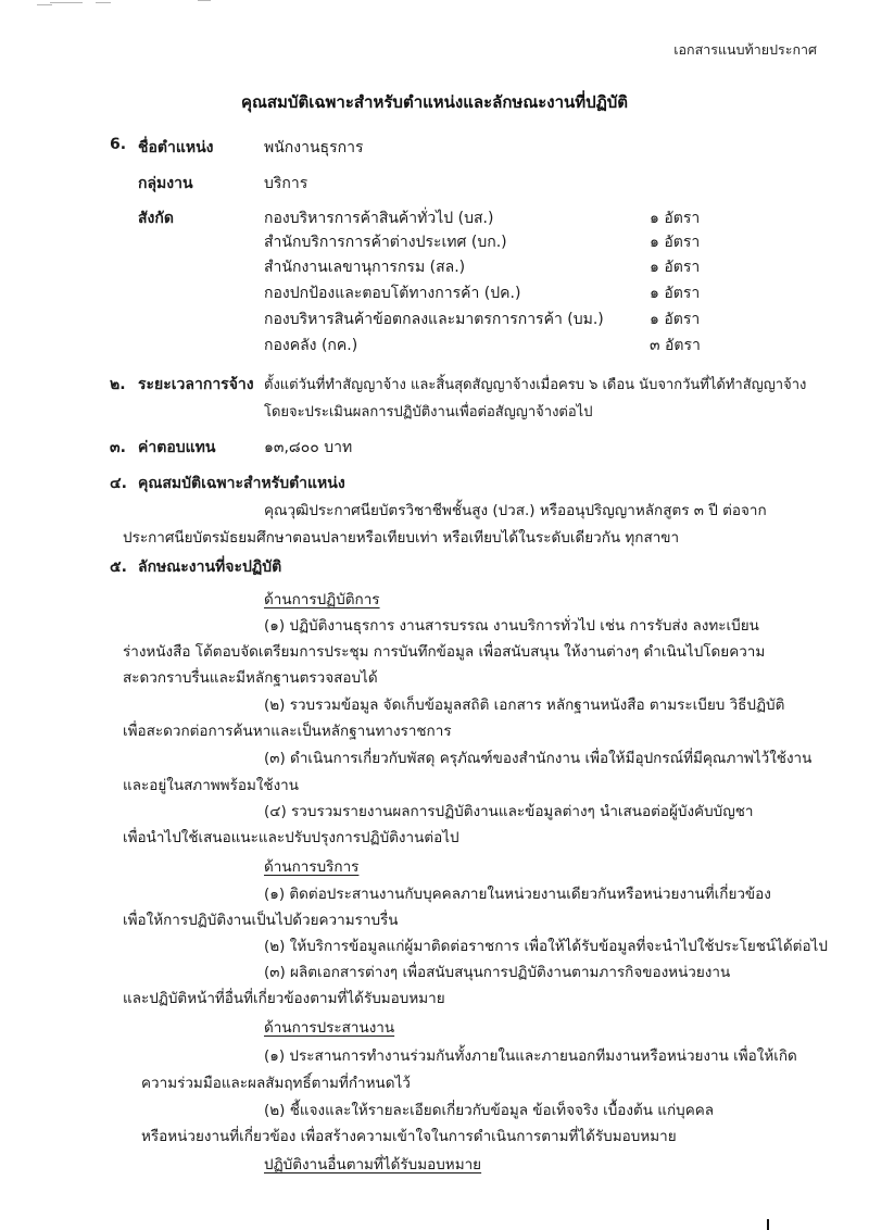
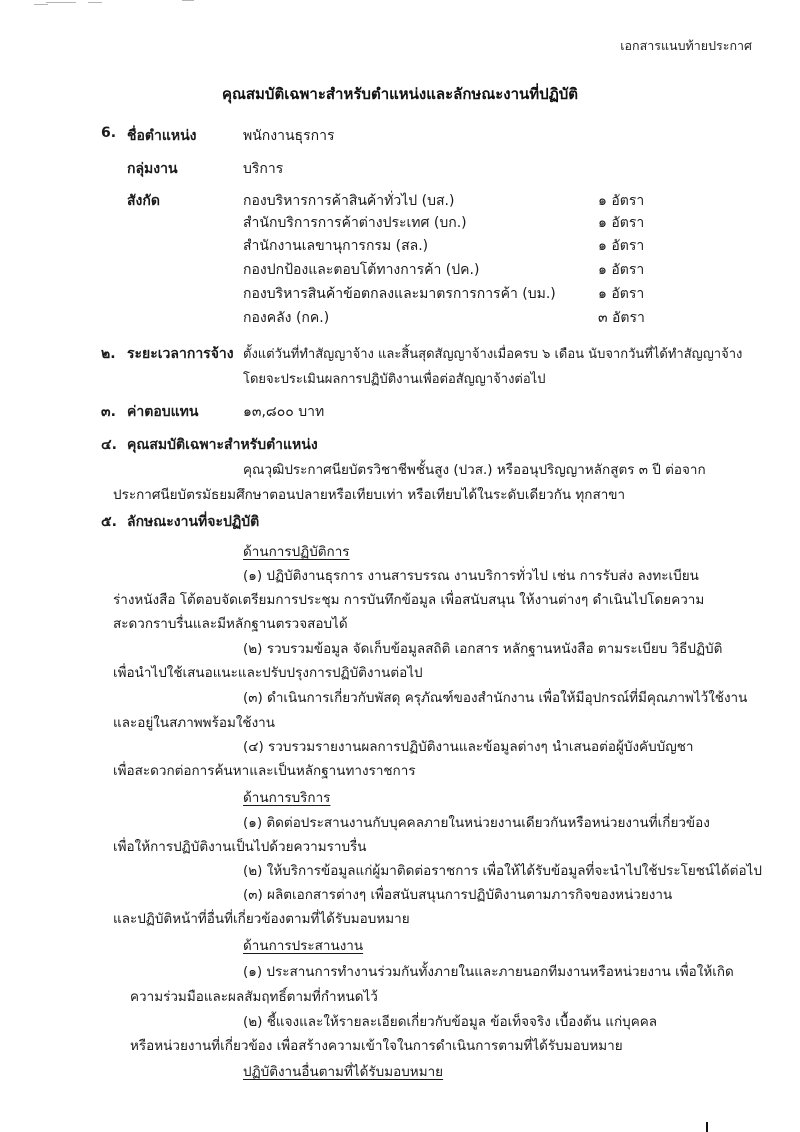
  เอกสารแนบท้ายประกาศ
  คุณสมบัติเฉพาะสำหรับตำแหน่งและลักษณะงานที่ปฏิบัติ
  6.
  ชื่อตำแหน่ง
  พนักงานธุรการ
  กลุ่มงาน
  บริการ
  สังกัด
  กองบริหารการค้าสินค้าทั่วไป (บส.)
  ๑ อัตรา
  สำนักบริการการค้าต่างประเทศ (บก.)
  ๑ อัตรา
  สำนักงานเลขานุการกรม (สล.)
  ๑ อัตรา
  กองปกป้องและตอบโต้ทางการค้า (ปค.)
  ๑ อัตรา
  กองบริหารสินค้าข้อตกลงและมาตรการการค้า (บม.)
  ๑ อัตรา
  กองคลัง (กค.)
  ๓ อัตรา
  ๒.
  ระยะเวลาการจ้าง
  ตั้งแต่วันที่ทำสัญญาจ้าง และสิ้นสุดสัญญาจ้างเมื่อครบ ๖ เดือน นับจากวันที่ได้ทำสัญญาจ้าง
  โดยจะประเมินผลการปฏิบัติงานเพื่อต่อสัญญาจ้างต่อไป
  ๓.
  ค่าตอบแทน
  ๑๓,๘๐๐ บาท
  ๔.
  คุณสมบัติเฉพาะสำหรับตำแหน่ง
  คุณวุฒิประกาศนียบัตรวิชาชีพชั้นสูง (ปวส.) หรืออนุปริญญาหลักสูตร ๓ ปี ต่อจาก
  ประกาศนียบัตรมัธยมศึกษาตอนปลายหรือเทียบเท่า หรือเทียบได้ในระดับเดียวกัน ทุกสาขา
  ๕.
  ลักษณะงานที่จะปฏิบัติ
  ด้านการปฏิบัติการ
  (๑) ปฏิบัติงานธุรการ งานสารบรรณ งานบริการทั่วไป เช่น การรับส่ง ลงทะเบียน
  ร่างหนังสือ โต้ตอบจัดเตรียมการประชุม การบันทึกข้อมูล เพื่อสนับสนุน ให้งานต่างๆ ดำเนินไปโดยความ
  สะดวกราบรื่นและมีหลักฐานตรวจสอบได้
  (๒) รวบรวมข้อมูล จัดเก็บข้อมูลสถิติ เอกสาร หลักฐานหนังสือ ตามระเบียบ วิธีปฏิบัติ
- เพื่อสะดวกต่อการค้นหาและเป็นหลักฐานทางราชการ
+ เพื่อนำไปใช้เสนอแนะและปรับปรุงการปฏิบัติงานต่อไป
  (๓) ดำเนินการเกี่ยวกับพัสดุ ครุภัณฑ์ของสำนักงาน เพื่อให้มีอุปกรณ์ที่มีคุณภาพไว้ใช้งาน
  และอยู่ในสภาพพร้อมใช้งาน
  (๔) รวบรวมรายงานผลการปฏิบัติงานและข้อมูลต่างๆ นำเสนอต่อผู้บังคับบัญชา
- เพื่อนำไปใช้เสนอแนะและปรับปรุงการปฏิบัติงานต่อไป
+ เพื่อสะดวกต่อการค้นหาและเป็นหลักฐานทางราชการ
  ด้านการบริการ
  (๑) ติดต่อประสานงานกับบุคคลภายในหน่วยงานเดียวกันหรือหน่วยงานที่เกี่ยวข้อง
  เพื่อให้การปฏิบัติงานเป็นไปด้วยความราบรื่น
  (๒) ให้บริการข้อมูลแก่ผู้มาติดต่อราชการ เพื่อให้ได้รับข้อมูลที่จะนำไปใช้ประโยชน์ได้ต่อไป
  (๓) ผลิตเอกสารต่างๆ เพื่อสนับสนุนการปฏิบัติงานตามภารกิจของหน่วยงาน
  และปฏิบัติหน้าที่อื่นที่เกี่ยวข้องตามที่ได้รับมอบหมาย
  ด้านการประสานงาน
  (๑) ประสานการทำงานร่วมกันทั้งภายในและภายนอกทีมงานหรือหน่วยงาน เพื่อให้เกิด
  ความร่วมมือและผลสัมฤทธิ์ตามที่กำหนดไว้
  (๒) ชี้แจงและให้รายละเอียดเกี่ยวกับข้อมูล ข้อเท็จจริง เบื้องต้น แก่บุคคล
  หรือหน่วยงานที่เกี่ยวข้อง เพื่อสร้างความเข้าใจในการดำเนินการตามที่ได้รับมอบหมาย
  ปฏิบัติงานอื่นตามที่ได้รับมอบหมาย
